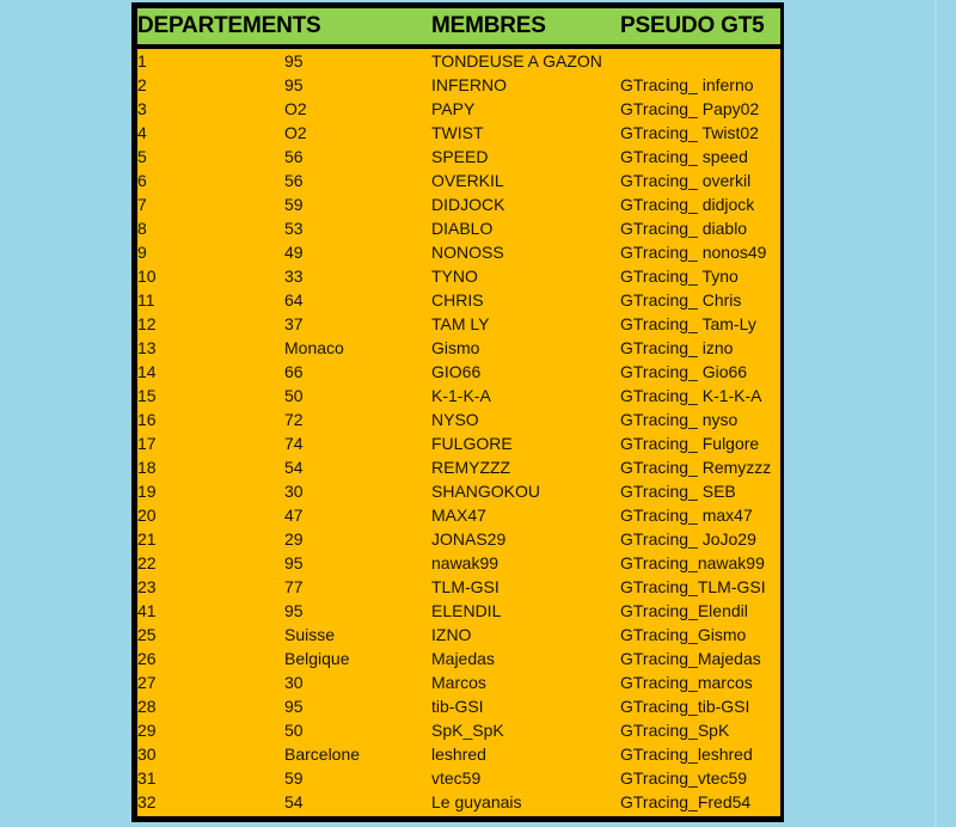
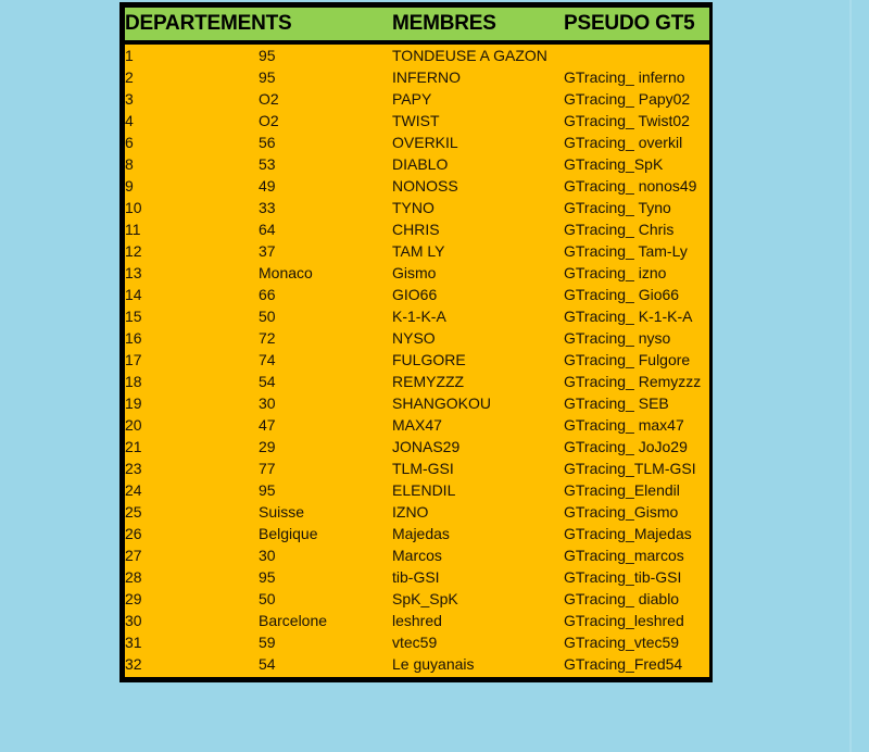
  DEPARTEMENTS	MEMBRES	PSEUDO GT5
  1	95	TONDEUSE A GAZON
  2	95	INFERNO	GTracing_ inferno
  3	O2	PAPY	GTracing_ Papy02
  4	O2	TWIST	GTracing_ Twist02
- 5	56	SPEED	GTracing_ speed
  6	56	OVERKIL	GTracing_ overkil
- 7	59	DIDJOCK	GTracing_ didjock
- 8	53	DIABLO	GTracing_ diablo
+ 8	53	DIABLO	GTracing_SpK
  9	49	NONOSS	GTracing_ nonos49
  10	33	TYNO	GTracing_ Tyno
  11	64	CHRIS	GTracing_ Chris
  12	37	TAM LY	GTracing_ Tam-Ly
  13	Monaco	Gismo	GTracing_ izno
  14	66	GIO66	GTracing_ Gio66
  15	50	K-1-K-A	GTracing_ K-1-K-A
  16	72	NYSO	GTracing_ nyso
  17	74	FULGORE	GTracing_ Fulgore
  18	54	REMYZZZ	GTracing_ Remyzzz
  19	30	SHANGOKOU	GTracing_ SEB
  20	47	MAX47	GTracing_ max47
  21	29	JONAS29	GTracing_ JoJo29
- 22	95	nawak99	GTracing_nawak99
  23	77	TLM-GSI	GTracing_TLM-GSI
- 41	95	ELENDIL	GTracing_Elendil
+ 24	95	ELENDIL	GTracing_Elendil
  25	Suisse	IZNO	GTracing_Gismo
  26	Belgique	Majedas	GTracing_Majedas
  27	30	Marcos	GTracing_marcos
  28	95	tib-GSI	GTracing_tib-GSI
- 29	50	SpK_SpK	GTracing_SpK
+ 29	50	SpK_SpK	GTracing_ diablo
  30	Barcelone	leshred	GTracing_leshred
  31	59	vtec59	GTracing_vtec59
  32	54	Le guyanais	GTracing_Fred54
